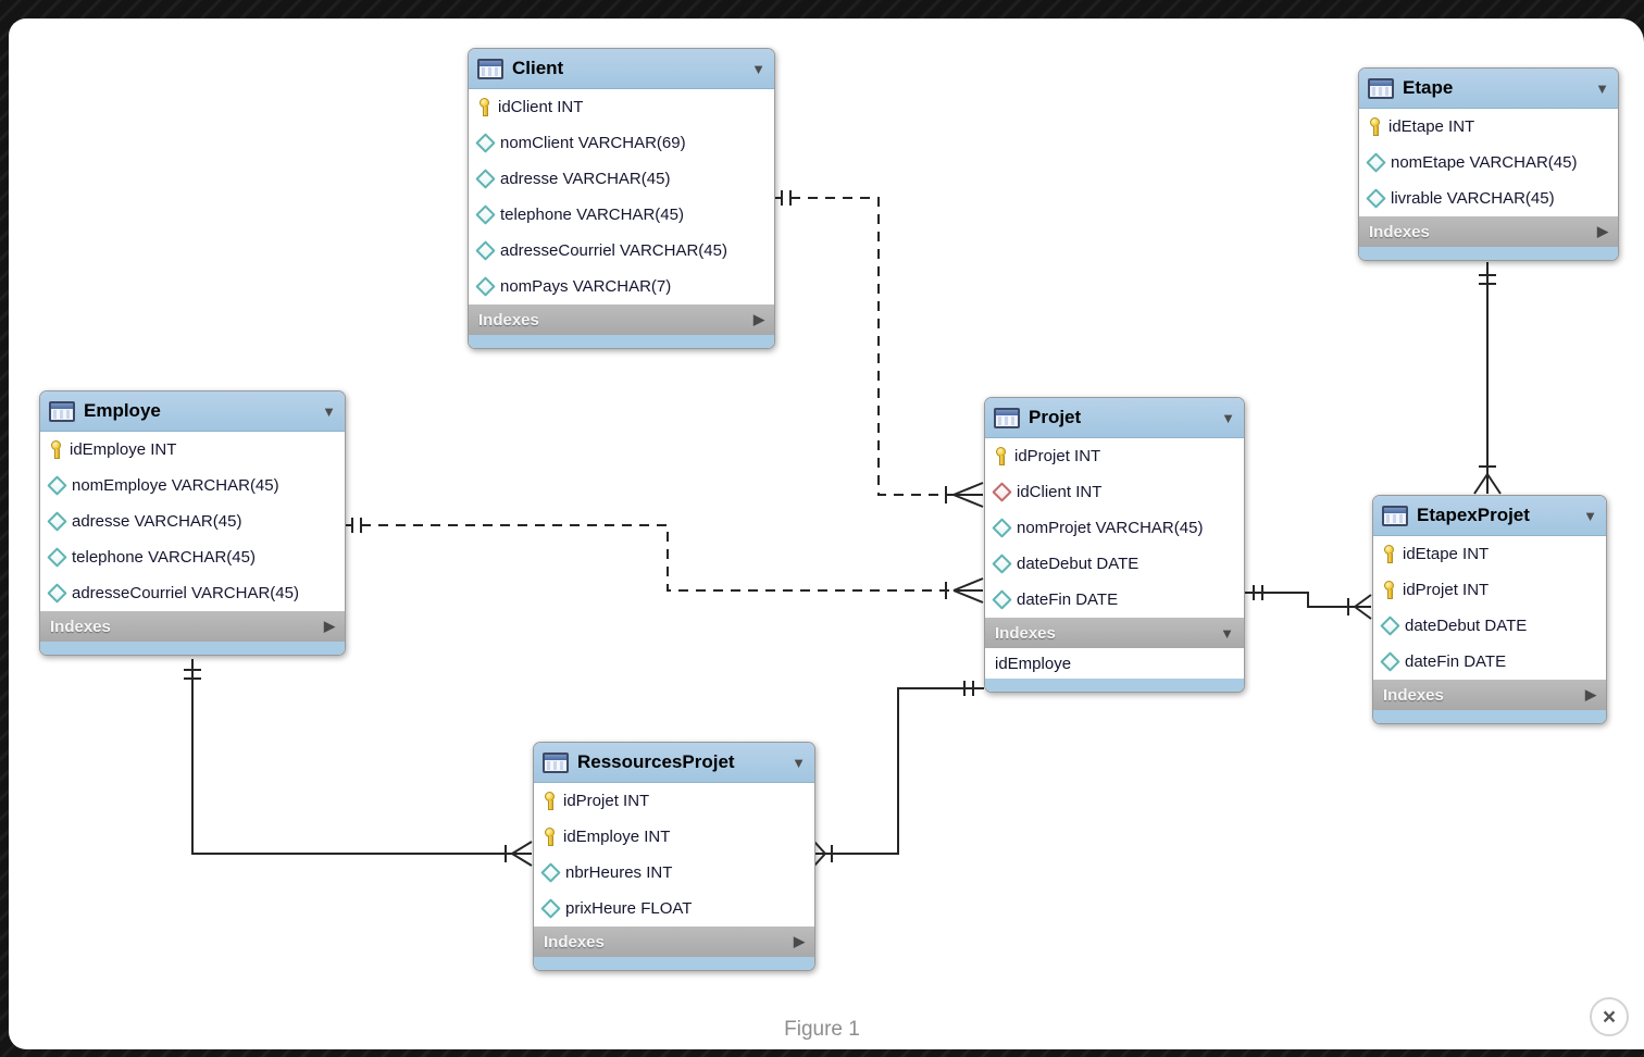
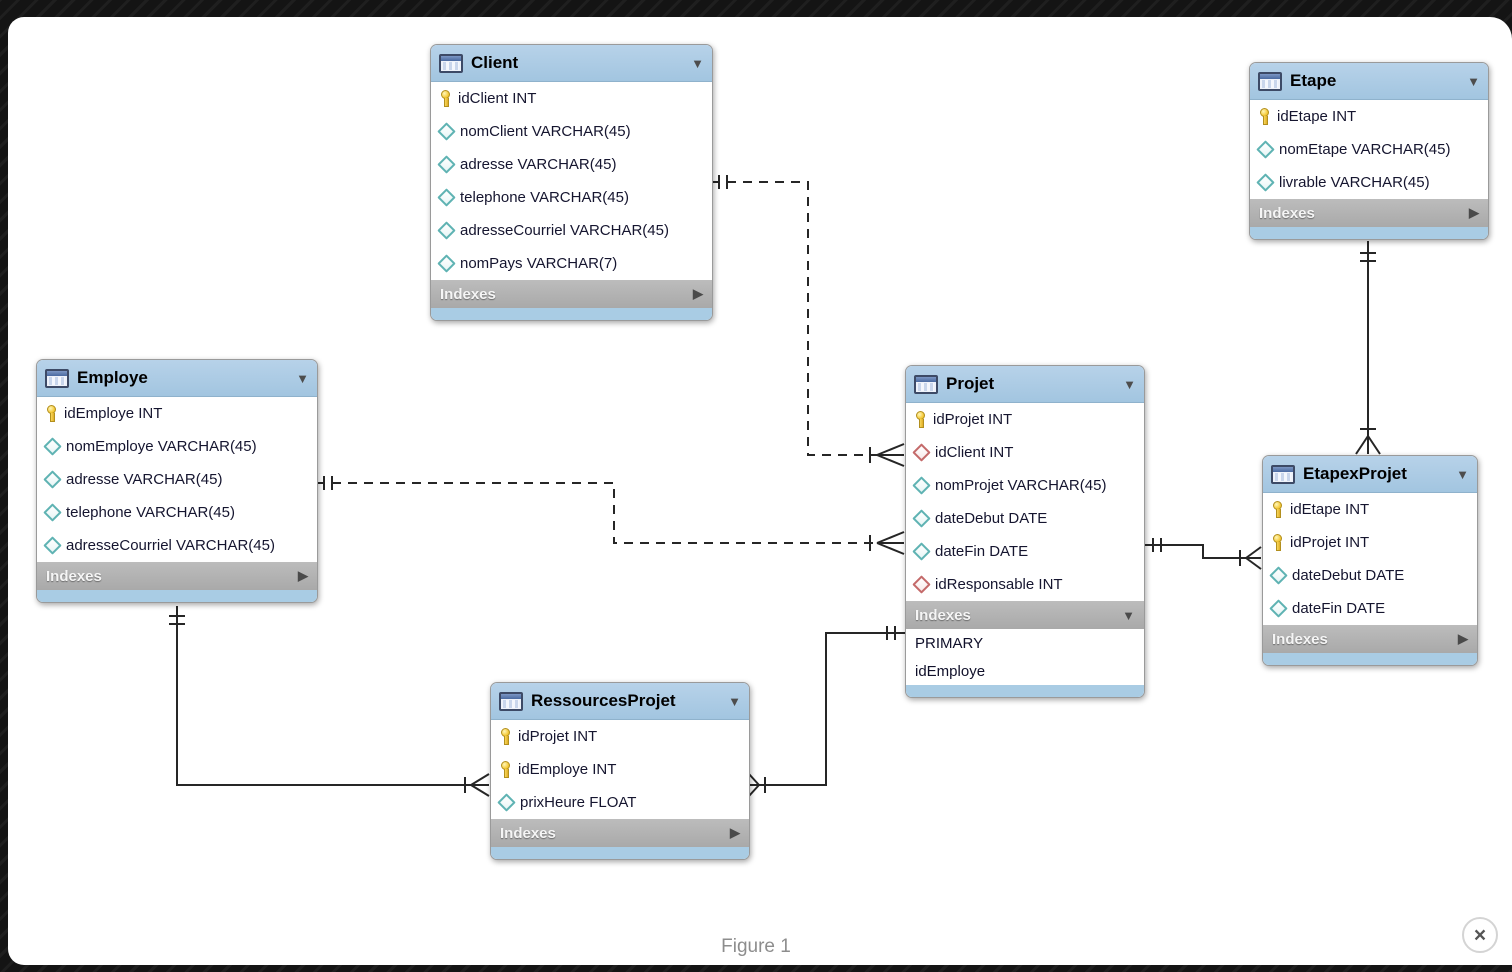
  Client
  ▼
  idClient INT
- nomClient VARCHAR(69)
+ nomClient VARCHAR(45)
  adresse VARCHAR(45)
  telephone VARCHAR(45)
  adresseCourriel VARCHAR(45)
  nomPays VARCHAR(7)
  Indexes
  ▶
  Etape
  ▼
  idEtape INT
  nomEtape VARCHAR(45)
  livrable VARCHAR(45)
  Indexes
  ▶
  Employe
  ▼
  idEmploye INT
  nomEmploye VARCHAR(45)
  adresse VARCHAR(45)
  telephone VARCHAR(45)
  adresseCourriel VARCHAR(45)
  Indexes
  ▶
  Projet
  ▼
  idProjet INT
  idClient INT
  nomProjet VARCHAR(45)
  dateDebut DATE
  dateFin DATE
+ idResponsable INT
  Indexes
  ▼
+ PRIMARY
  idEmploye
  EtapexProjet
  ▼
  idEtape INT
  idProjet INT
  dateDebut DATE
  dateFin DATE
  Indexes
  ▶
  RessourcesProjet
  ▼
  idProjet INT
  idEmploye INT
- nbrHeures INT
  prixHeure FLOAT
  Indexes
  ▶
  Figure 1
  ×
